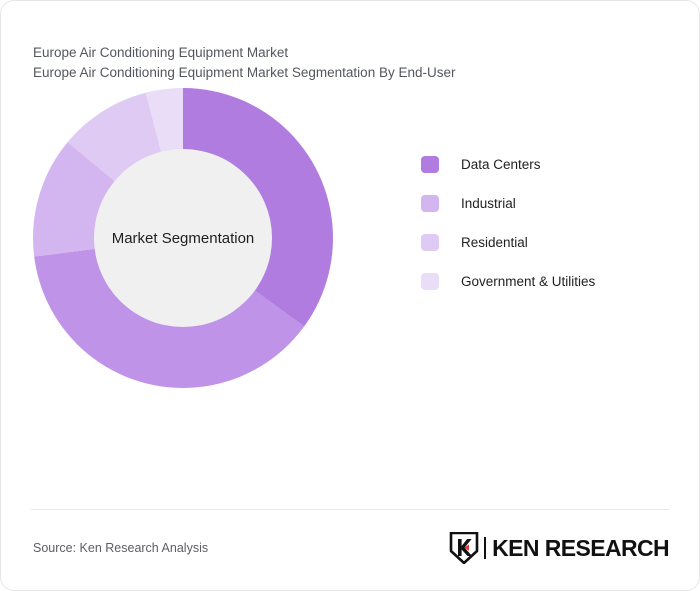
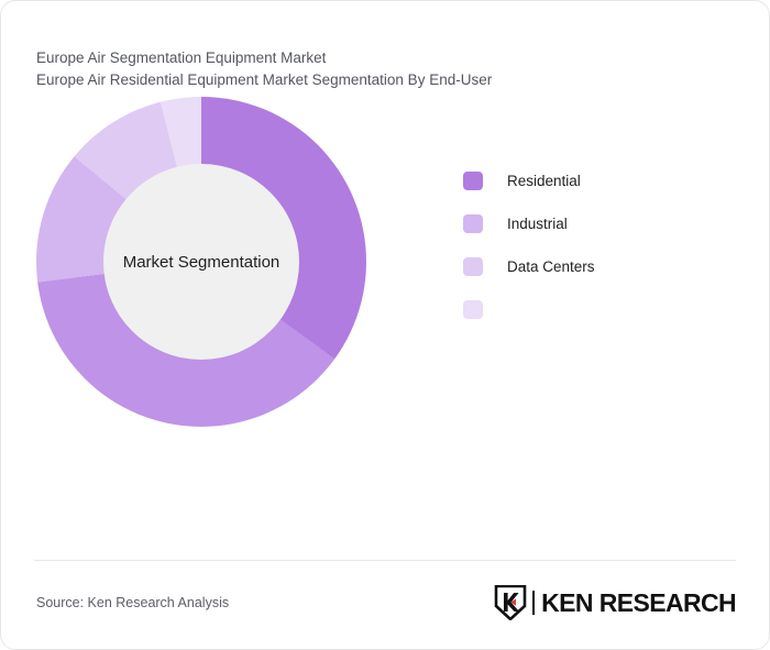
- Europe Air Conditioning Equipment Market
+ Europe Air Segmentation Equipment Market
- Europe Air Conditioning Equipment Market Segmentation By End-User
+ Europe Air Residential Equipment Market Segmentation By End-User
  Market Segmentation
- Data Centers
+ Residential
  Industrial
- Residential
+ Data Centers
- Government & Utilities
  Source: Ken Research Analysis
  KEN RESEARCH
